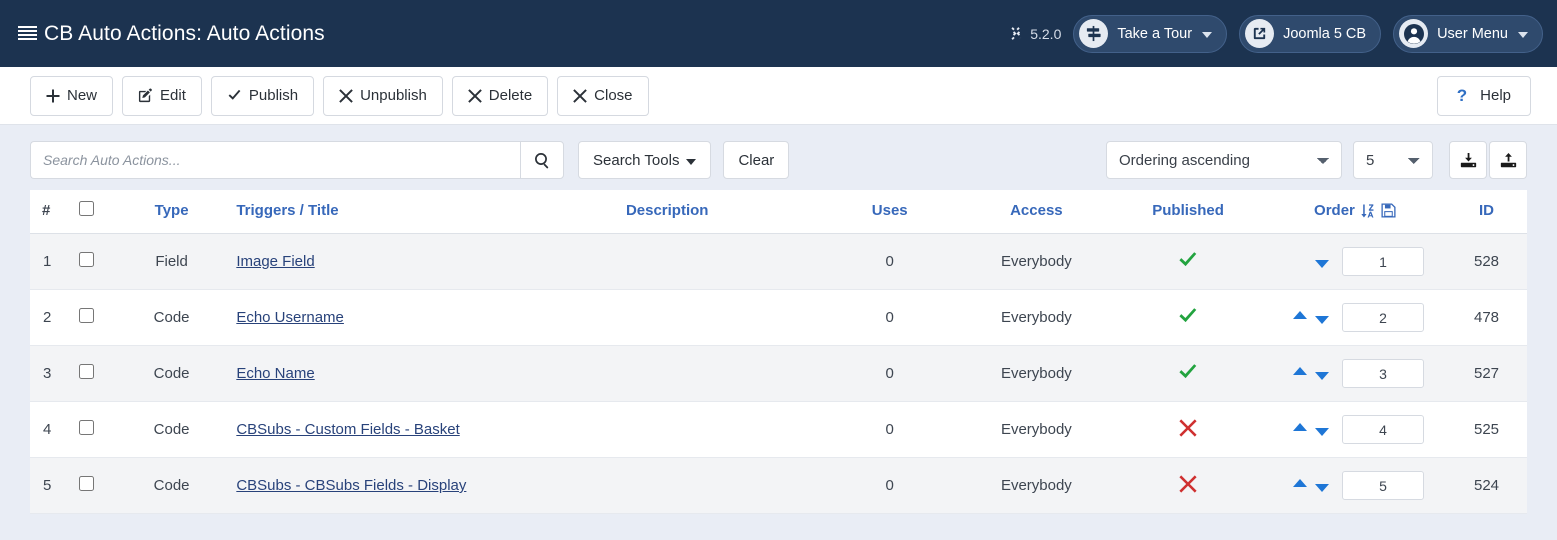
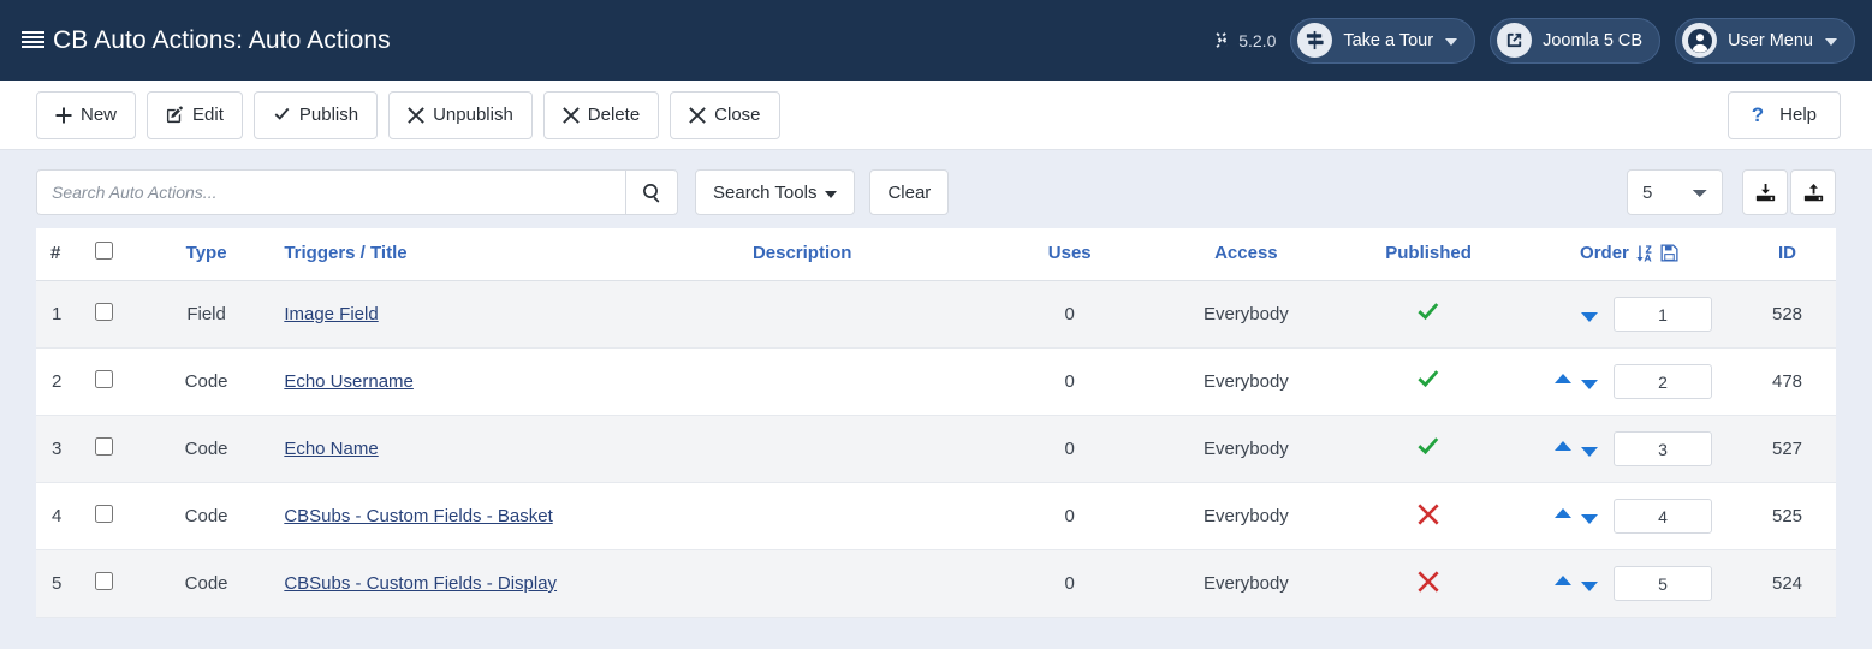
  CB Auto Actions: Auto Actions
  5.2.0
  Take a Tour
  Joomla 5 CB
  User Menu
  New
  Edit
  Publish
  Unpublish
  Delete
  Close
  ?
  Help
  Search Auto Actions...
  Search Tools
  Clear
- Ordering ascending
  5
  #		Type	Triggers / Title	Description	Uses	Access	Published	Order	ID
  1		Field	Image Field		0	Everybody		1	528
  2		Code	Echo Username		0	Everybody		2	478
  3		Code	Echo Name		0	Everybody		3	527
  4		Code	CBSubs - Custom Fields - Basket		0	Everybody		4	525
- 5		Code	CBSubs - CBSubs Fields - Display		0	Everybody		5	524
+ 5		Code	CBSubs - Custom Fields - Display		0	Everybody		5	524
